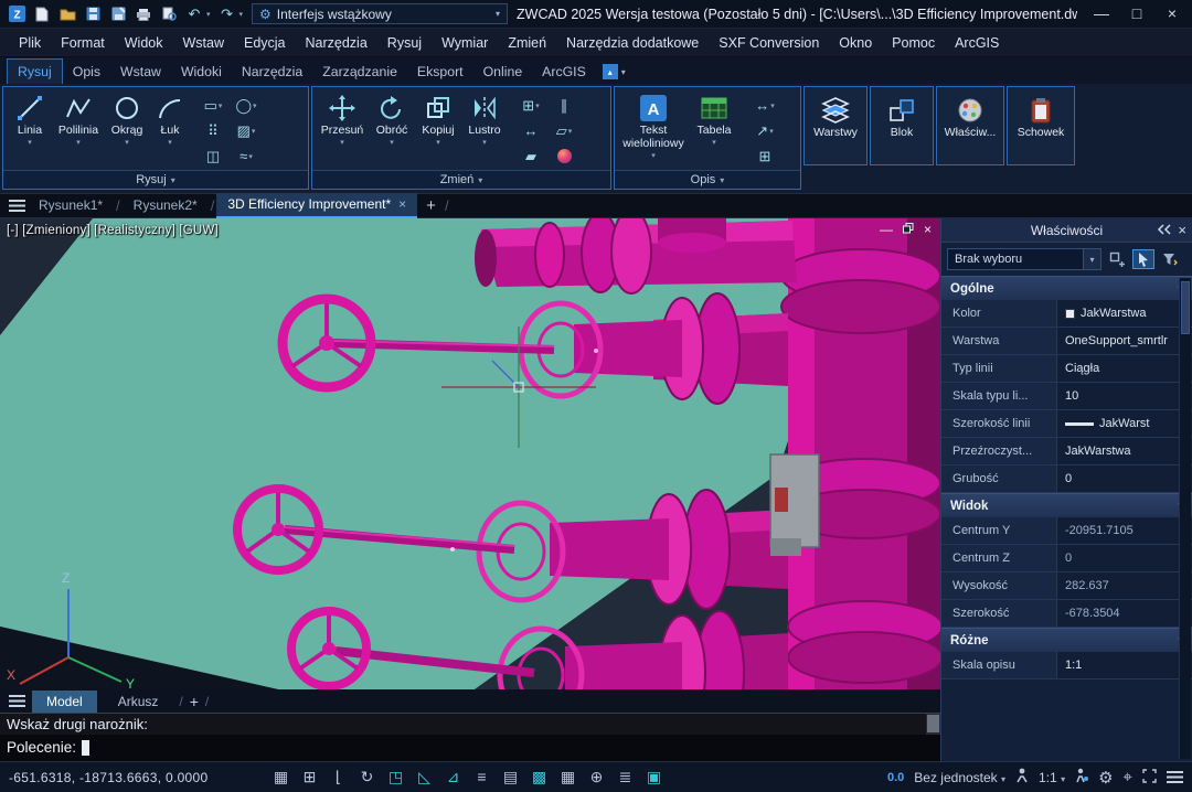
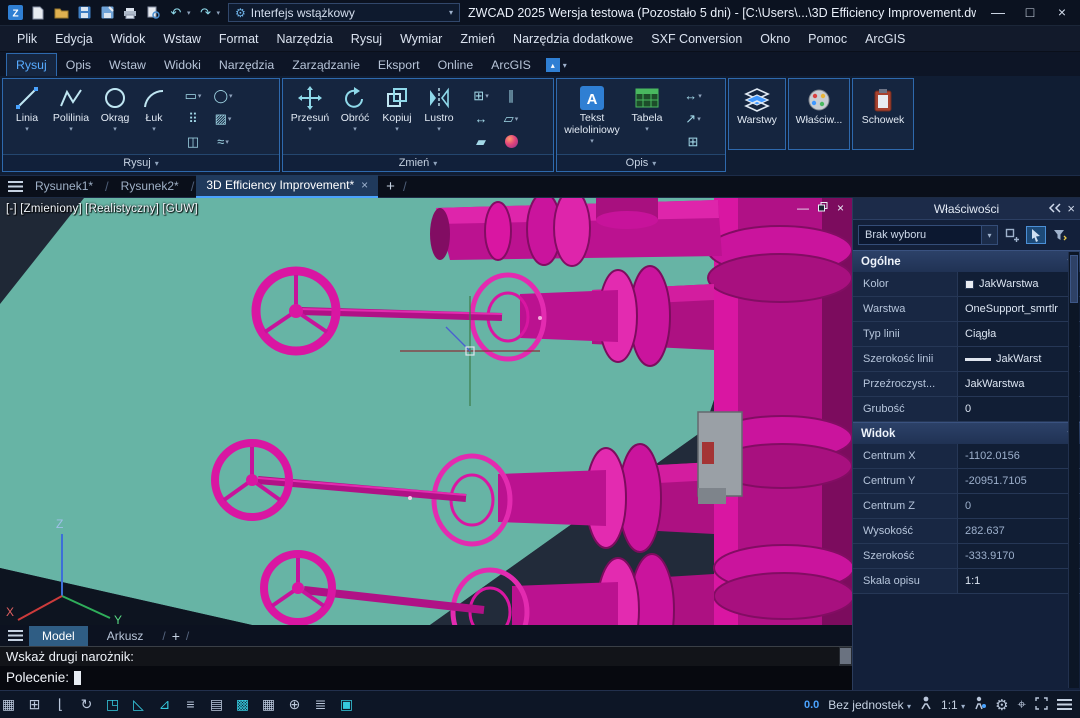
  Z
  ↶
  ↷
  ⚙
  Interfejs wstążkowy
  ▾
  ZWCAD 2025 Wersja testowa (Pozostało 5 dni) - [C:\Users\...\3D Efficiency Improvement.dw
  —
  □
  ×
  Plik
- Format
+ Edycja
  Widok
  Wstaw
- Edycja
+ Format
  Narzędzia
  Rysuj
  Wymiar
  Zmień
  Narzędzia dodatkowe
  SXF Conversion
  Okno
  Pomoc
  ArcGIS
  Rysuj
  Opis
  Wstaw
  Widoki
  Narzędzia
  Zarządzanie
  Eksport
  Online
  ArcGIS
  ▴
  ▾
  Linia
  Polilinia
  Okrąg
  Łuk
  ▭
  ◯
  ⠿
  ▨
  ◫
  ≈
  Rysuj
  ▾
  Przesuń
  Obróć
  Kopiuj
  Lustro
  ⊞
  ∥
  ↔
  ▱
  ▰
  Zmień
  ▾
  A
  Tekst wieloliniowy
  Tabela
  ↔
  ↗
  ⊞
  Opis
  ▾
  Warstwy
- Blok
  Właściw...
  Schowek
  Rysunek1*
  /
  Rysunek2*
  /
  3D Efficiency Improvement*
  ×
  +
  /
  Z
  Y
  X
  [-] [Zmieniony] [Realistyczny] [GUW]
  —
  ×
  Model
  Arkusz
  /
  +
  /
  Wskaż drugi narożnik:
  Polecenie:
  Właściwości
  ×
  Brak wyboru
  ▾
  Ogólne
  Kolor
  JakWarstwa
  Warstwa
  OneSupport_smrtlr
  Typ linii
  Ciągła
- Skala typu li...
- 10
  Szerokość linii
  JakWarst
  Przeźroczyst...
  JakWarstwa
  Grubość
  0
  Widok
+ Centrum X
+ -1102.0156
  Centrum Y
  -20951.7105
  Centrum Z
  0
  Wysokość
  282.637
  Szerokość
- -678.3504
+ -333.9170
- Różne
  Skala opisu
  1:1
- -651.6318, -18713.6663, 0.0000
  ▦
  ⊞
  ⌊
  ↻
  ◳
  ◺
  ⊿
  ≡
  ▤
  ▩
  ▦
  ⊕
  ≣
  ▣
  0.0
  Bez jednostek ▾
  1:1 ▾
  ⚙
  ⌖
